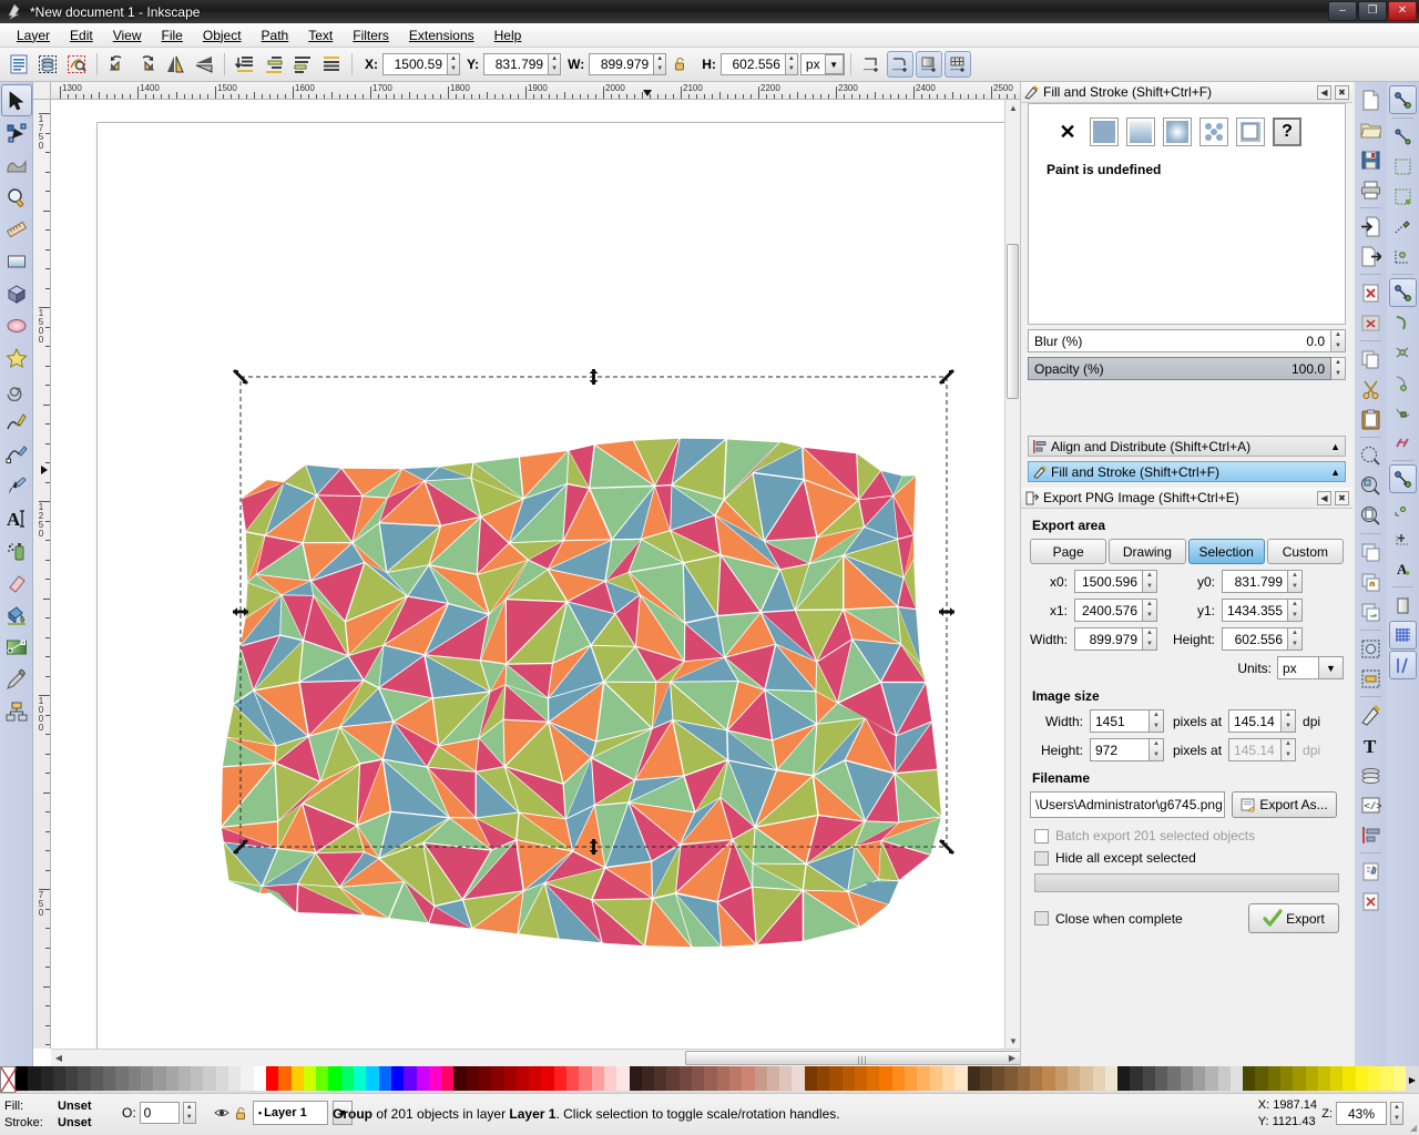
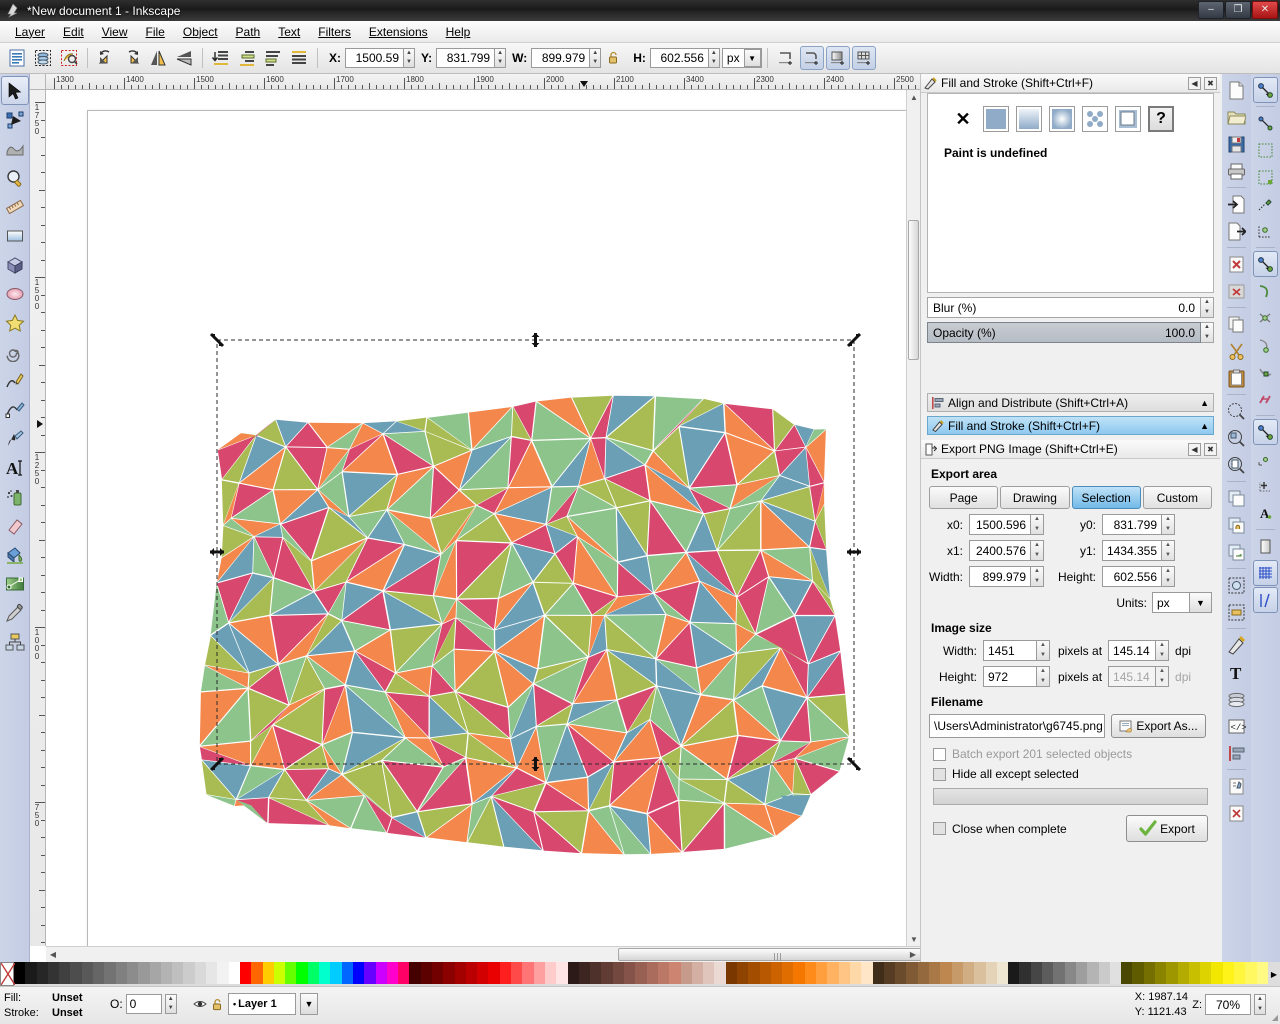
  *New document 1 - Inkscape
  –
  ❐
  ✕
  Layer
  Edit
  View
  File
  Object
  Path
  Text
  Filters
  Extensions
  Help
  X:
  1500.59
  Y:
  831.799
  W:
  899.979
  H:
  602.556
  px
  ▼
  A
  1300
  1400
  1500
  1600
  1700
  1800
  1900
  2000
  2100
- 2200
+ 3400
  2300
  2400
  2500
  1
  7
  5
  0
  1
  5
  0
  0
  1
  2
  5
  0
  1
  0
  0
  0
  7
  5
  0
  ▲
  ▼
  ◀
  |||
  ▶
  Fill and Stroke (Shift+Ctrl+F)
  ◀
  ✖
  ✕
  ?
  Paint is undefined
  Blur (%)
  0.0
  Opacity (%)
  100.0
  Align and Distribute (Shift+Ctrl+A)
  ▲
  Fill and Stroke (Shift+Ctrl+F)
  ▲
  Export PNG Image (Shift+Ctrl+E)
  ◀
  ✖
  Export area
  Page
  Drawing
  Selection
  Custom
  x0:
  1500.596
  y0:
  831.799
  x1:
  2400.576
  y1:
  1434.355
  Width:
  899.979
  Height:
  602.556
  Units:
  px
  ▼
  Image size
  Width:
  1451
  pixels at
  145.14
  dpi
  Height:
  972
  pixels at
  145.14
  dpi
  Filename
  \Users\Administrator\g6745.png
  Export As...
  Batch export 201 selected objects
  Hide all except selected
  Close when complete
  Export
  T
  </>
  A
  ▶
  Fill:
  Unset
  Stroke:
  Unset
  O:
  0
  •
  Layer 1
  ▼
- Group of 201 objects in layer Layer 1. Click selection to toggle scale/rotation handles.
  X: 1987.14
  Y: 1121.43
  Z:
- 43%
+ 70%
  ◢
